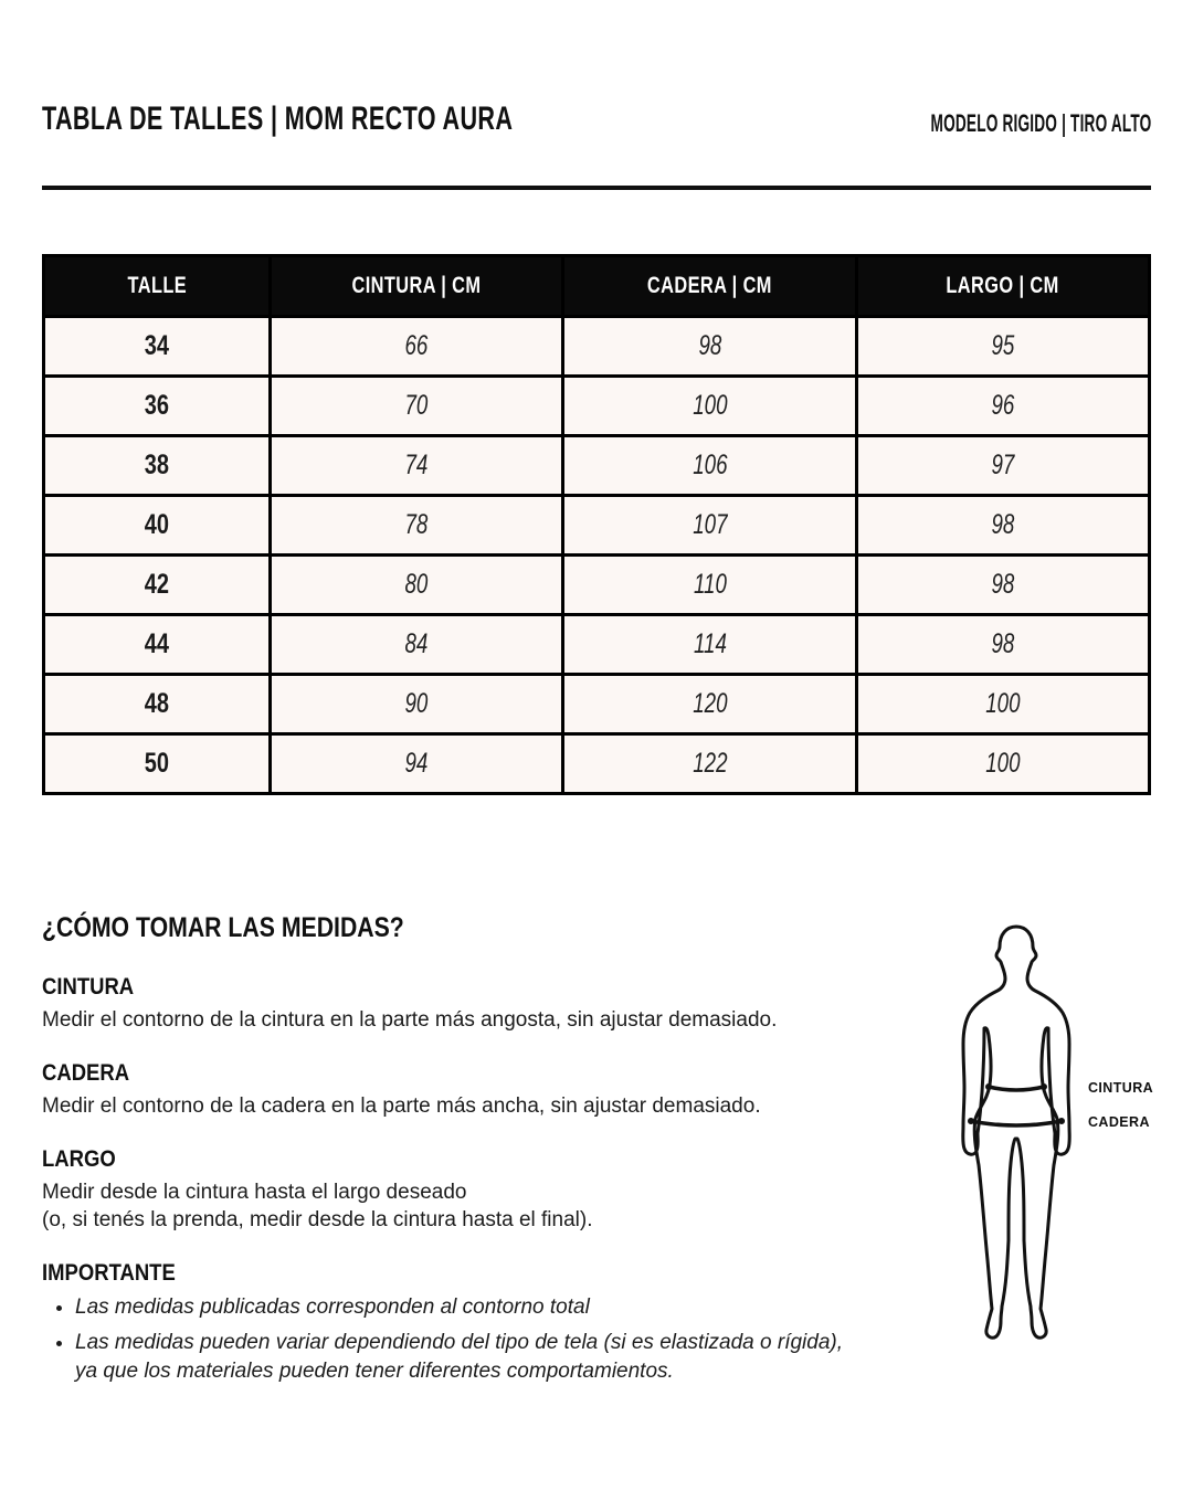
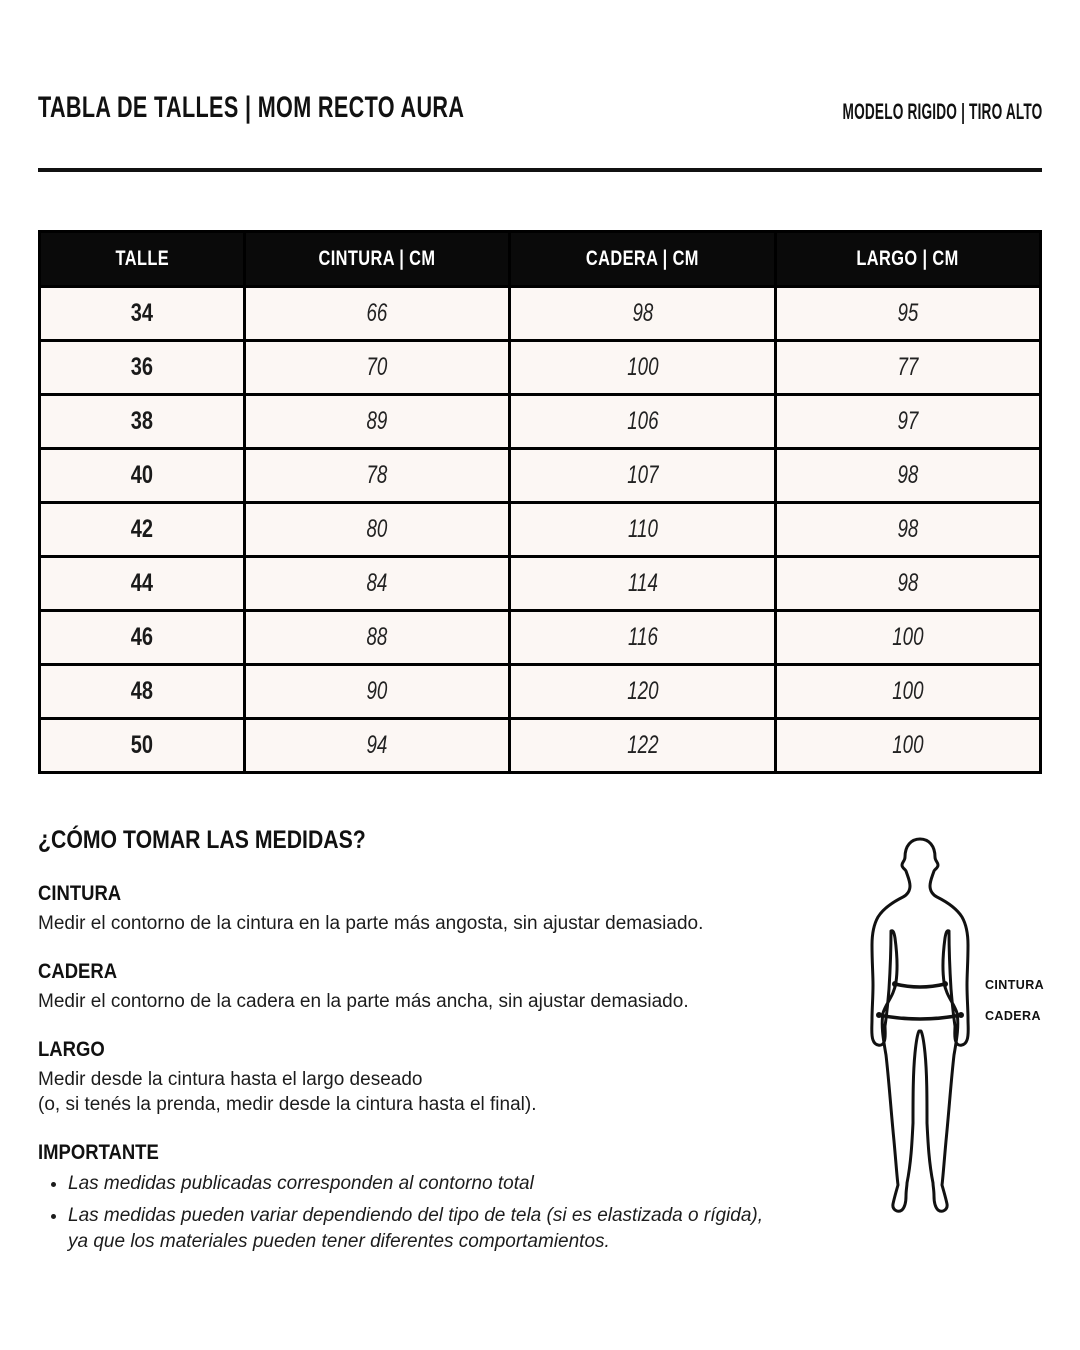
  TABLA DE TALLES | MOM RECTO AURA
  MODELO RIGIDO | TIRO ALTO
  TALLE	CINTURA | CM	CADERA | CM	LARGO | CM
  34	66	98	95
- 36	70	100	96
+ 36	70	100	77
- 38	74	106	97
+ 38	89	106	97
  40	78	107	98
  42	80	110	98
  44	84	114	98
+ 46	88	116	100
  48	90	120	100
  50	94	122	100
  ¿CÓMO TOMAR LAS MEDIDAS?
  CINTURA
  Medir el contorno de la cintura en la parte más angosta, sin ajustar demasiado.
  CADERA
  Medir el contorno de la cadera en la parte más ancha, sin ajustar demasiado.
  LARGO
  Medir desde la cintura hasta el largo deseado
  (o, si tenés la prenda, medir desde la cintura hasta el final).
  IMPORTANTE
  Las medidas publicadas corresponden al contorno total
  Las medidas pueden variar dependiendo del tipo de tela (si es elastizada o rígida), ya que los materiales pueden tener diferentes comportamientos.
  CINTURA
  CADERA
